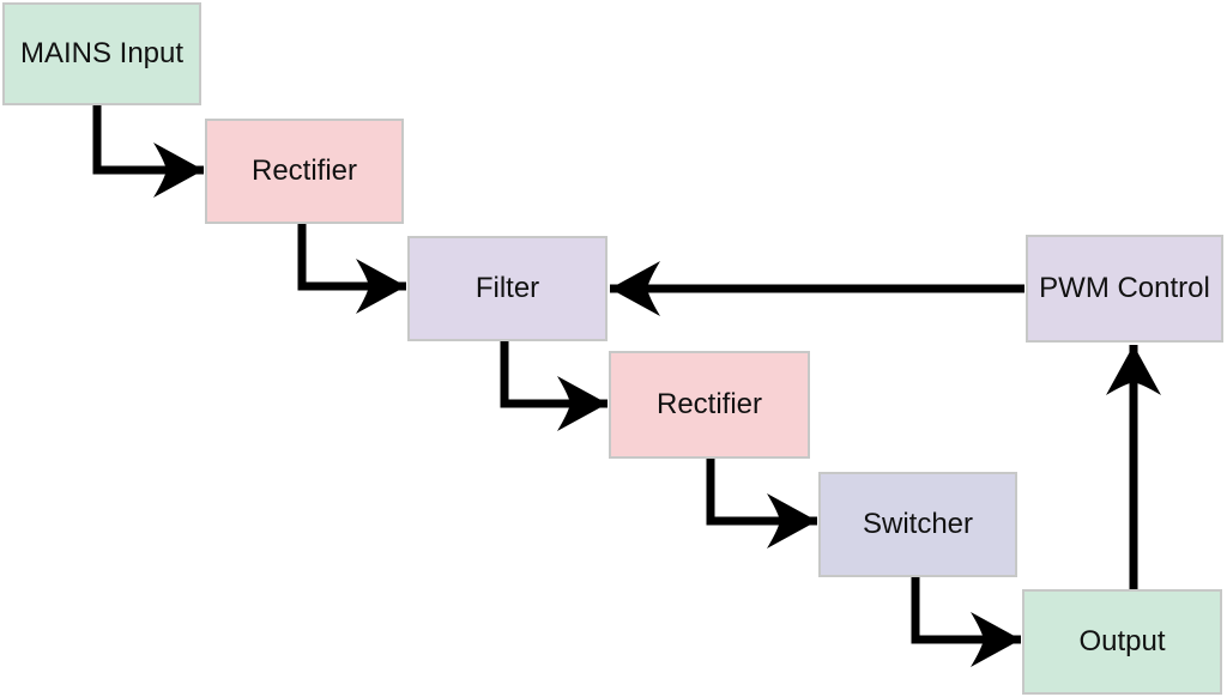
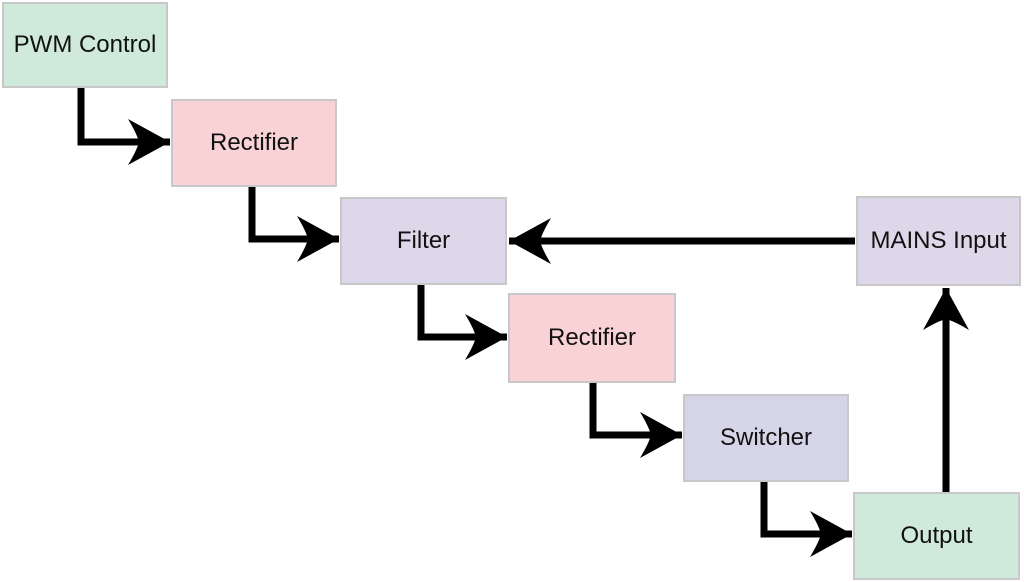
- MAINS Input
+ PWM Control
  Rectifier
  Filter
  Rectifier
  Switcher
  Output
- PWM Control
+ MAINS Input
